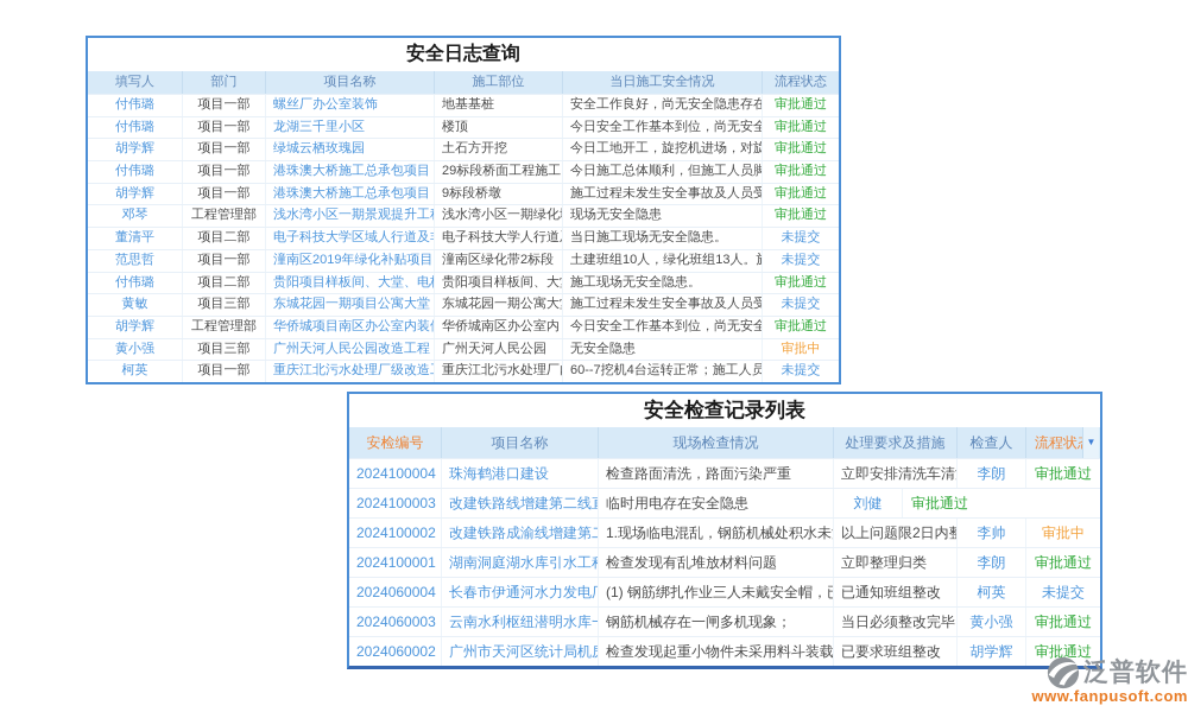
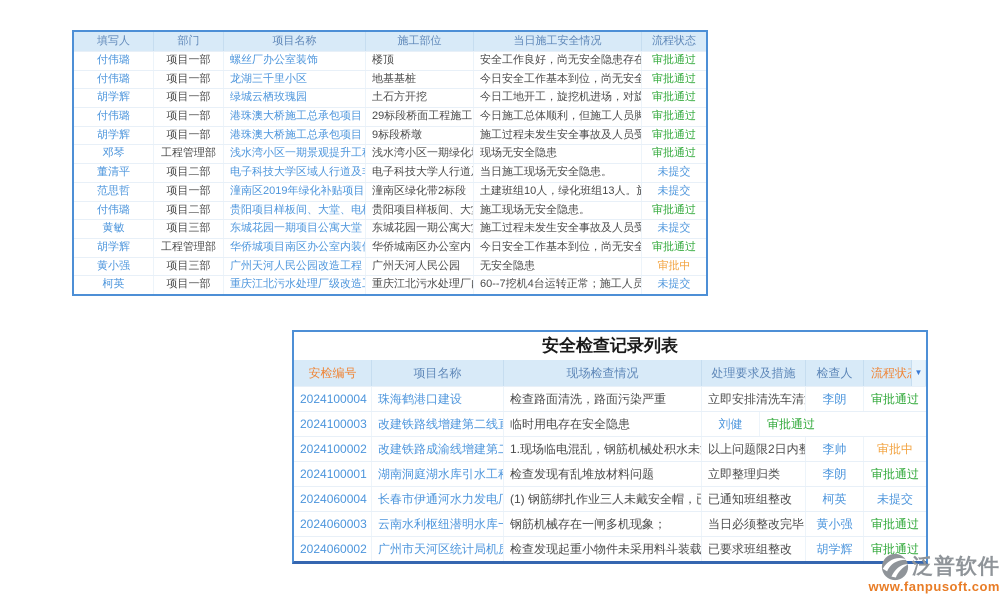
- 安全日志查询
  填写人
  部门
  项目名称
  施工部位
  当日施工安全情况
  流程状态
  付伟璐
  项目一部
  螺丝厂办公室装饰
- 地基基桩
+ 楼顶
  安全工作良好，尚无安全隐患存在
  审批通过
  付伟璐
  项目一部
  龙湖三千里小区
- 楼顶
+ 地基基桩
  今日安全工作基本到位，尚无安全
  审批通过
  胡学辉
  项目一部
  绿城云栖玫瑰园
  土石方开挖
  今日工地开工，旋挖机进场，对旋
  审批通过
  付伟璐
  项目一部
  港珠澳大桥施工总承包项目
  29标段桥面工程施工
  今日施工总体顺利，但施工人员脚
  审批通过
  胡学辉
  项目一部
  港珠澳大桥施工总承包项目
  9标段桥墩
  施工过程未发生安全事故及人员受
  审批通过
  邓琴
  工程管理部
  浅水湾小区一期景观提升工
  浅水湾小区一期绿化
  现场无安全隐患
  审批通过
  董清平
  项目二部
  当日施工现场无安全隐患。
  未提交
  范思哲
  项目一部
  潼南区2019年绿化补贴项目
  潼南区绿化带2标段
  土建班组10人，绿化班组13人。施
  未提交
  付伟璐
  项目二部
  施工现场无安全隐患。
  审批通过
  黄敏
  项目三部
  东城花园一期项目公寓大堂
  东城花园一期公寓大
  施工过程未发生安全事故及人员受
  未提交
  胡学辉
  工程管理部
  华侨城项目南区办公室内装
  华侨城南区办公室内
  今日安全工作基本到位，尚无安全
  审批通过
  黄小强
  项目三部
  广州天河人民公园改造工程
  广州天河人民公园
  无安全隐患
  审批中
  柯英
  项目一部
  60--7挖机4台运转正常；施工人员
  未提交
  安全检查记录列表
  安检编号
  项目名称
  现场检查情况
  处理要求及措施
  检查人
  流程状态
  ▼
  2024100004
  珠海鹤港口建设
  检查路面清洗，路面污染严重
  立即安排清洗车清
  李朗
  审批通过
  2024100003
  临时用电存在安全隐患
  刘健
  审批通过
  2024100002
  1.现场临电混乱，钢筋机械处积水未
  以上问题限2日内整
  李帅
  审批中
  2024100001
  检查发现有乱堆放材料问题
  立即整理归类
  李朗
  审批通过
  2024060004
  (1) 钢筋绑扎作业三人未戴安全帽，
  已通知班组整改
  柯英
  未提交
  2024060003
  钢筋机械存在一闸多机现象；
  当日必须整改完毕
  黄小强
  审批通过
  2024060002
  检查发现起重小物件未采用料斗装载
  已要求班组整改
  胡学辉
  审批通过
  泛普软件
  www.fanpusoft.com
